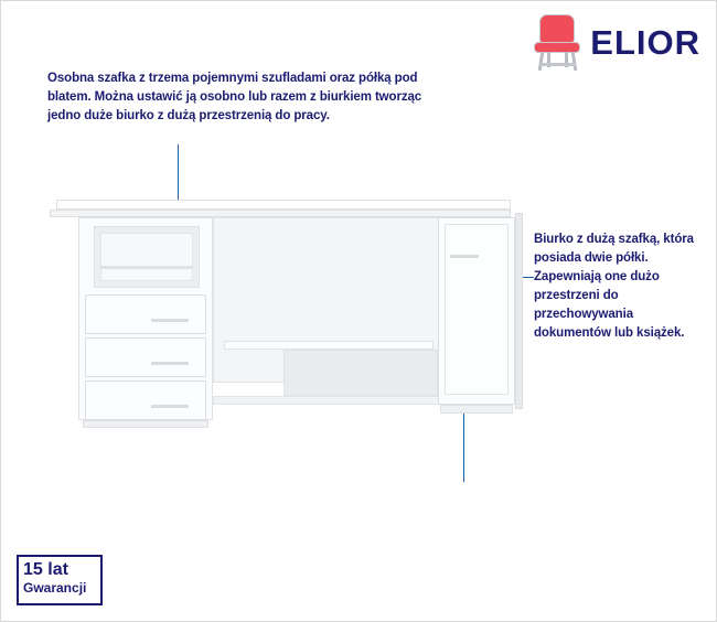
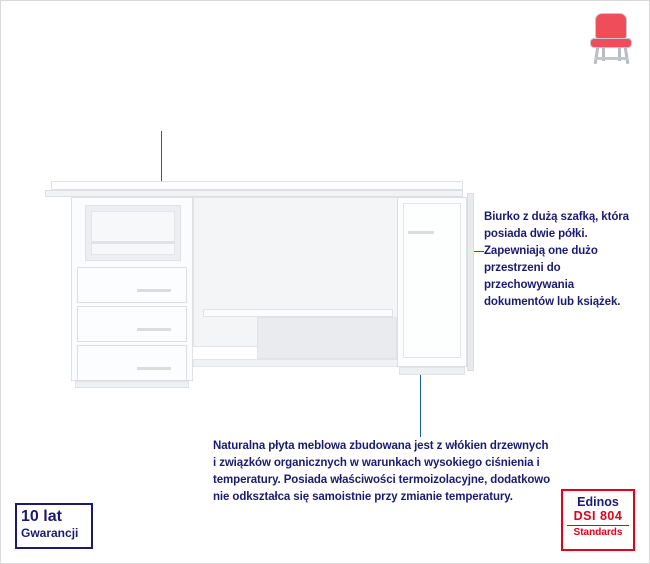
- ELIOR
- Osobna szafka z trzema pojemnymi szufladami oraz półką pod blatem. Można ustawić ją osobno lub razem z biurkiem tworząc jedno duże biurko z dużą przestrzenią do pracy.
  Biurko z dużą szafką, która posiada dwie półki. Zapewniają one dużo przestrzeni do przechowywania dokumentów lub książek.
+ Naturalna płyta meblowa zbudowana jest z włókien drzewnych i związków organicznych w warunkach wysokiego ciśnienia i temperatury. Posiada właściwości termoizolacyjne, dodatkowo nie odkształca się samoistnie przy zmianie temperatury.
- 15 lat
+ 10 lat
  Gwarancji
+ Edinos
+ DSI 804
+ Standards
